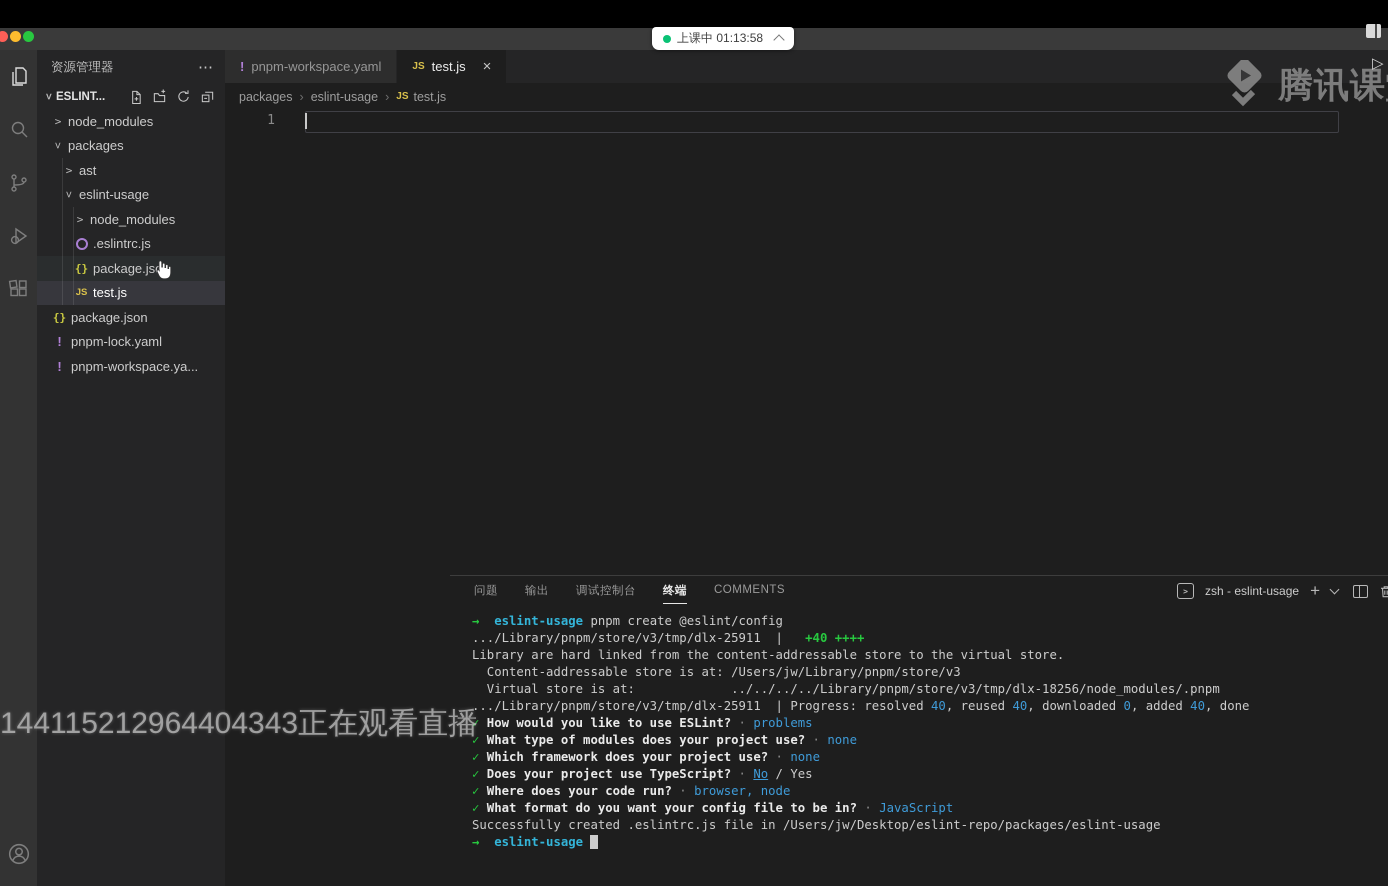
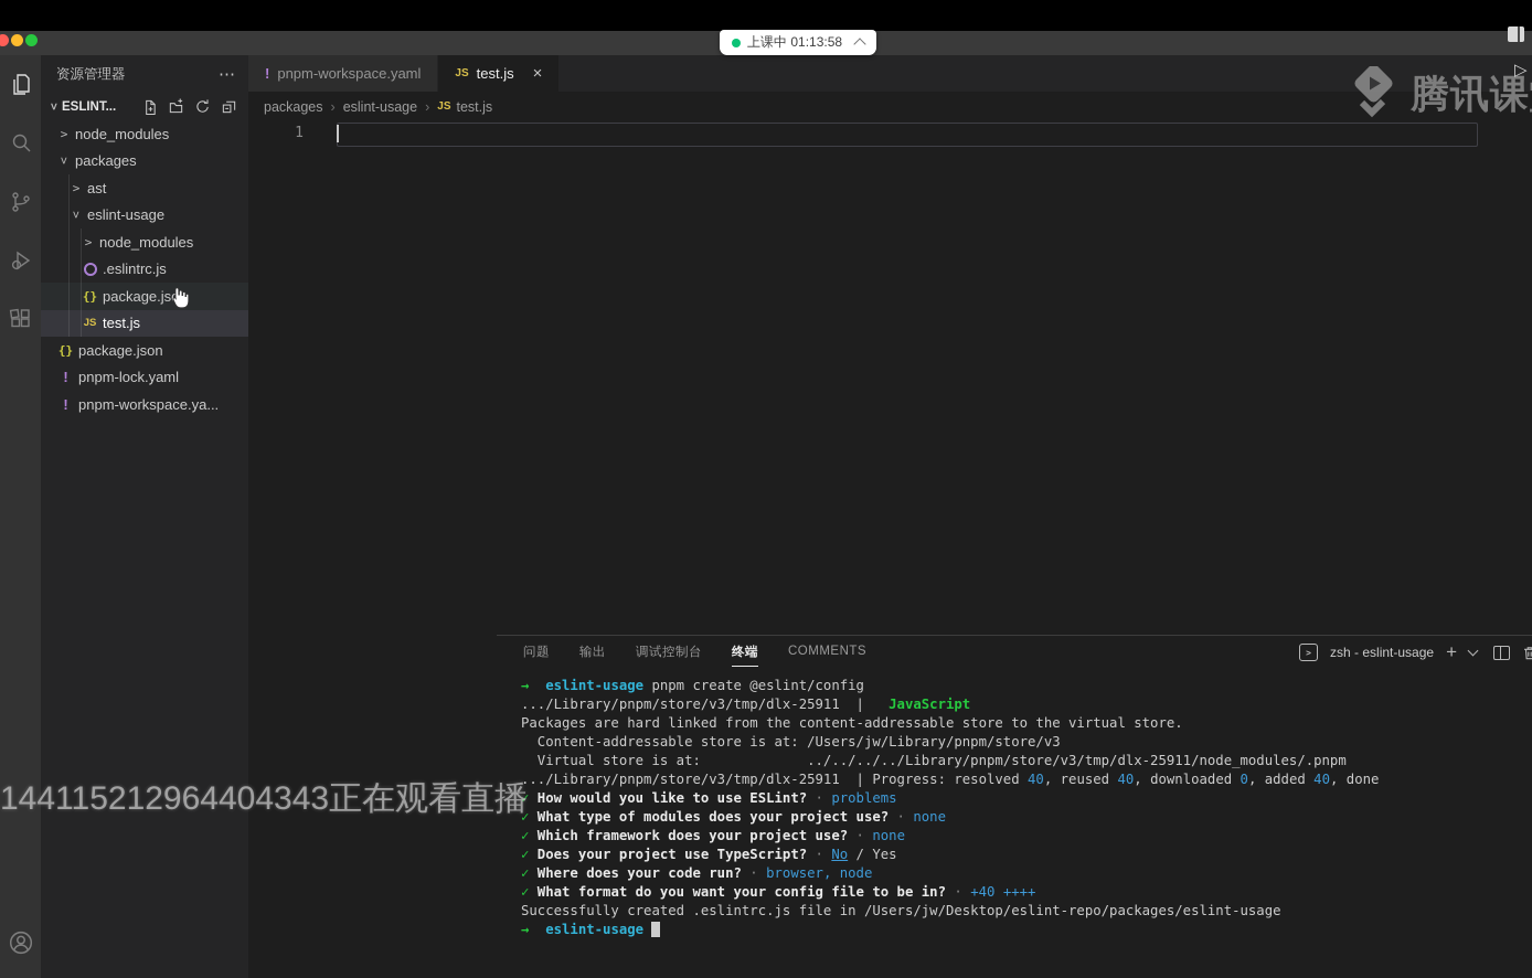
  资源管理器
  ⋯
  ESLINT...
  >
  node_modules
  packages
  >
  ast
  eslint-usage
  >
  node_modules
  .eslintrc.js
  {}
  package.js
  JS
  test.js
  {}
  package.json
  !
  pnpm-lock.yaml
  !
  pnpm-workspace.ya...
  !
  pnpm-workspace.yaml
  JS
  test.js
  ×
  packages
  ›
  eslint-usage
  ›
  JS
  test.js
  1
  问题
  输出
  调试控制台
  终端
  COMMENTS
  >
  zsh - eslint-usage
  +
  → eslint-usage pnpm create @eslint/config
- .../Library/pnpm/store/v3/tmp/dlx-25911 | +40 ++++
+ .../Library/pnpm/store/v3/tmp/dlx-25911 | JavaScript
- Library are hard linked from the content-addressable store to the virtual store.
+ Packages are hard linked from the content-addressable store to the virtual store.
  Content-addressable store is at: /Users/jw/Library/pnpm/store/v3
- Virtual store is at: ../../../../Library/pnpm/store/v3/tmp/dlx-18256/node_modules/.pnpm
+ Virtual store is at: ../../../../Library/pnpm/store/v3/tmp/dlx-25911/node_modules/.pnpm
  .../Library/pnpm/store/v3/tmp/dlx-25911 | Progress: resolved 40, reused 40, downloaded 0, added 40, done
  ✓ How would you like to use ESLint? · problems
  ✓ What type of modules does your project use? · none
  ✓ Which framework does your project use? · none
  ✓ Does your project use TypeScript? · No / Yes
  ✓ Where does your code run? · browser, node
- ✓ What format do you want your config file to be in? · JavaScript
+ ✓ What format do you want your config file to be in? · +40 ++++
  Successfully created .eslintrc.js file in /Users/jw/Desktop/eslint-repo/packages/eslint-usage
  → eslint-usage
  144115212964404343正在观看直播
  上课中 01:13:58
  腾讯课
  ▷
